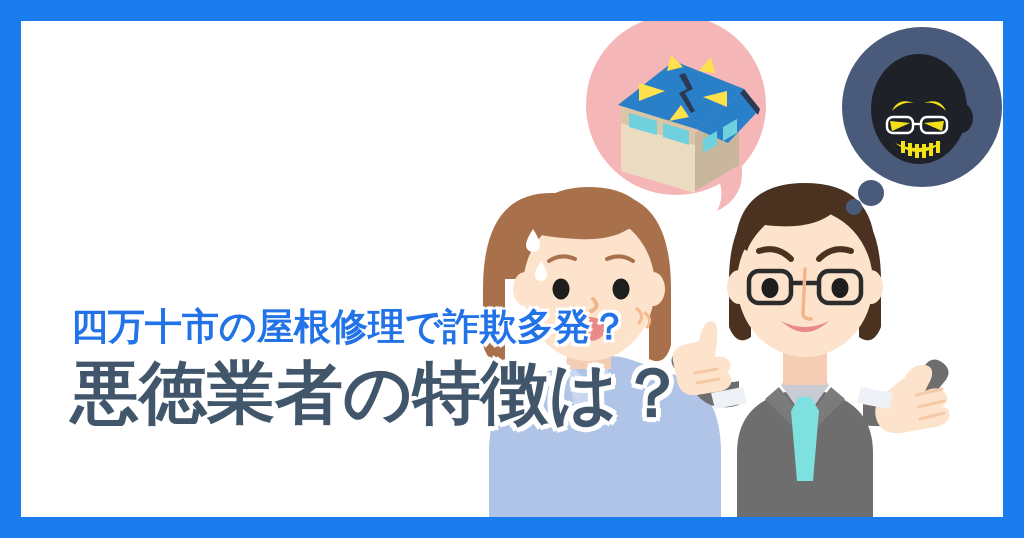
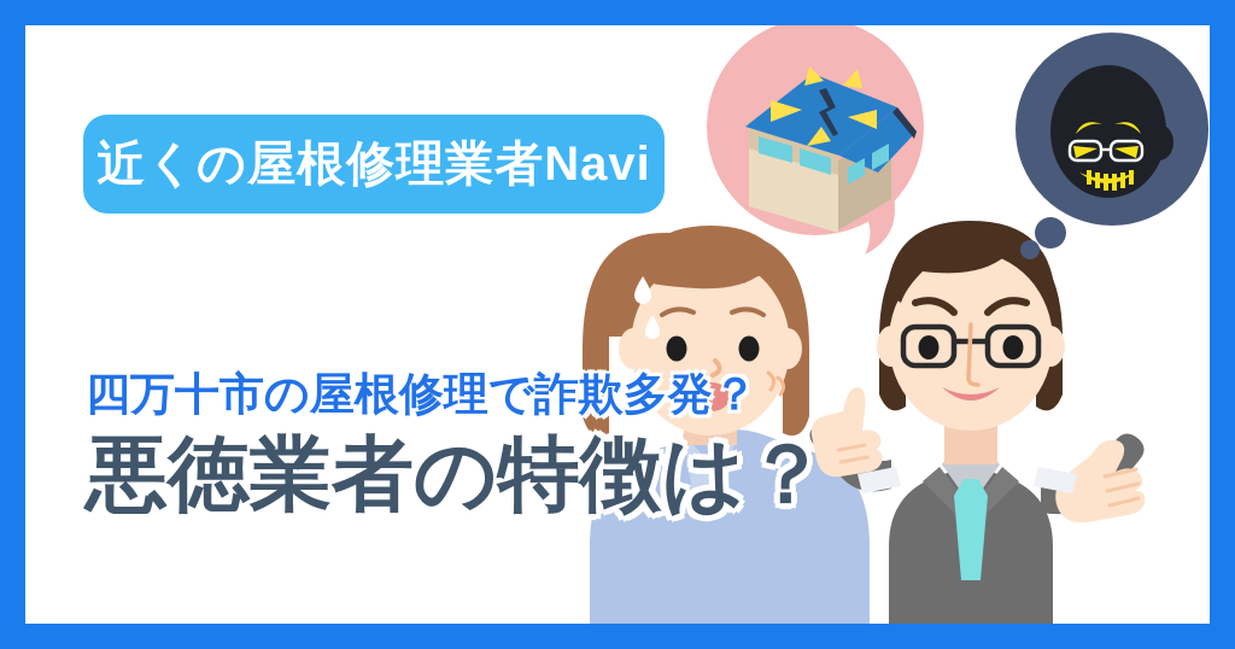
+ 近くの屋根修理業者Navi
  四万十市の屋根修理で詐欺多発？
  悪徳業者の特徴は？
